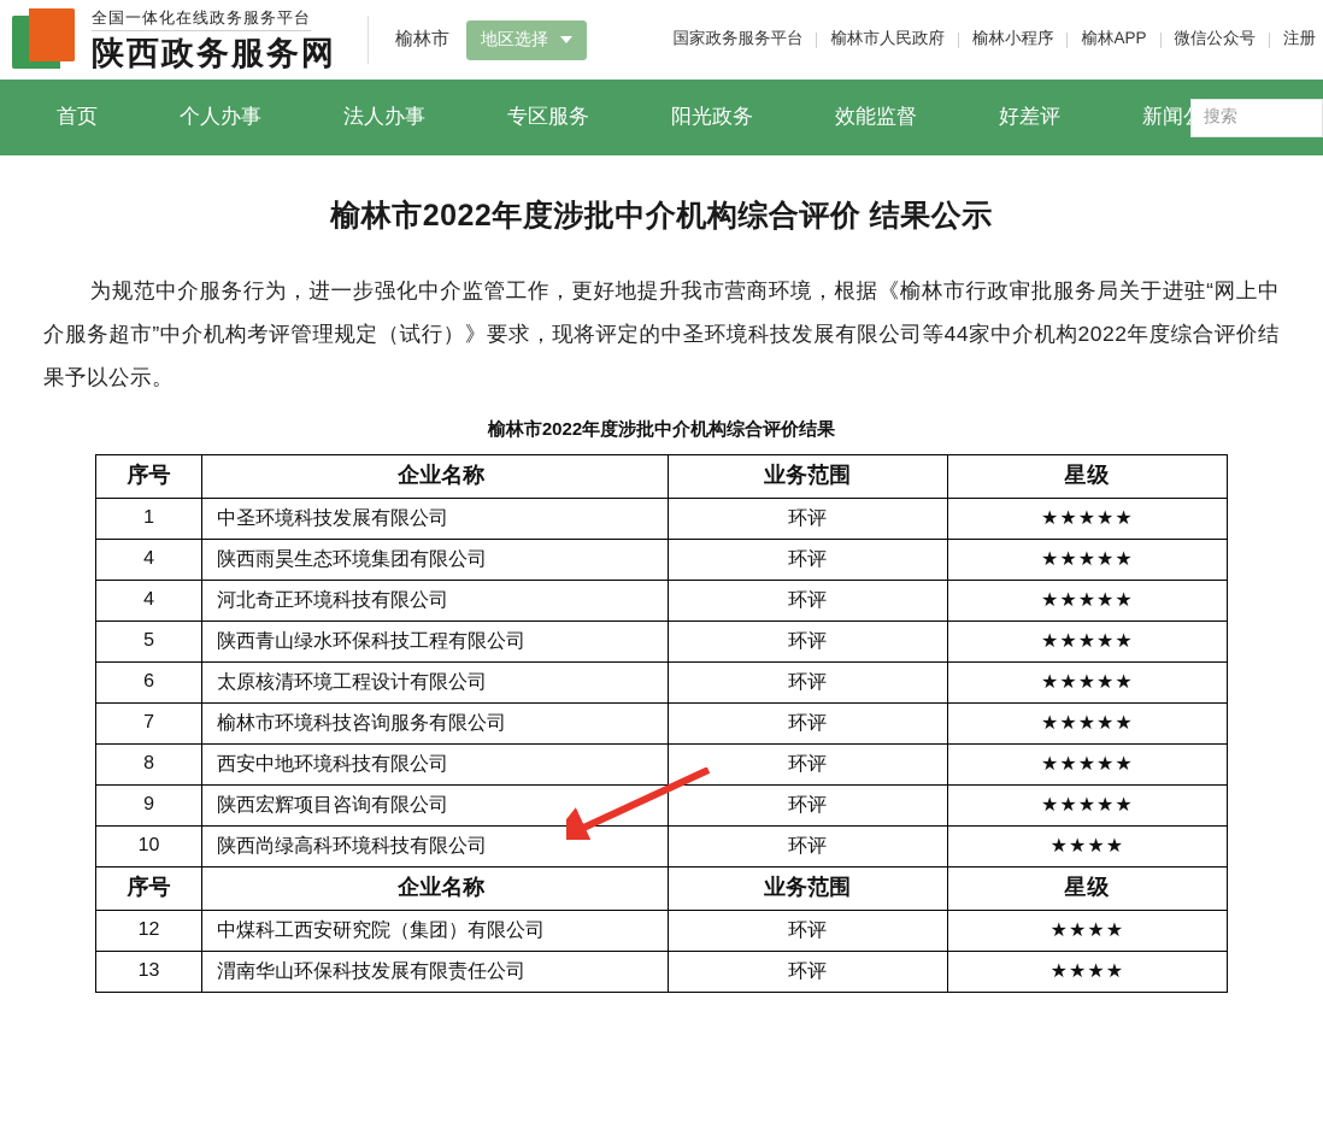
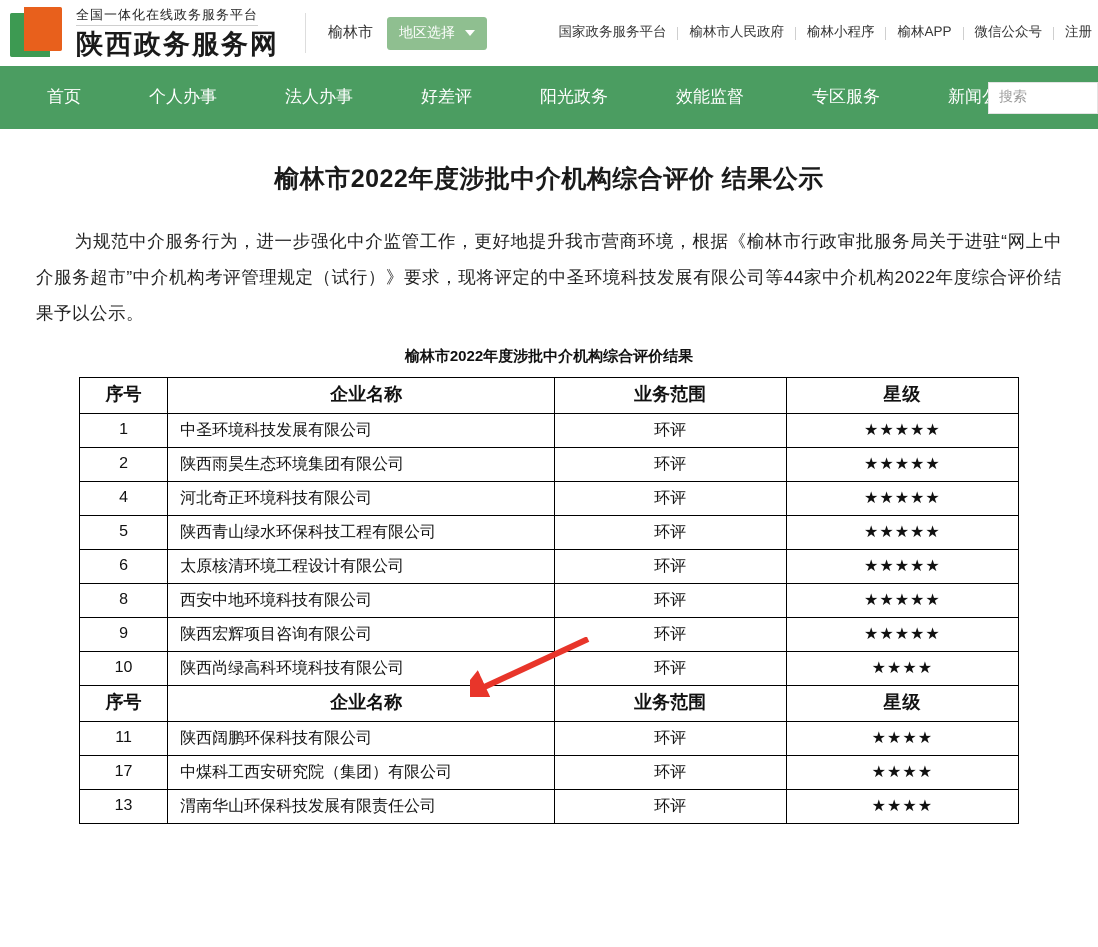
  全国一体化在线政务服务平台
  陕西政务服务网
  榆林市
  地区选择
  国家政务服务平台
  榆林市人民政府
  榆林小程序
  榆林APP
  微信公众号
  注册
  首页
  个人办事
  法人办事
- 专区服务
+ 好差评
  阳光政务
  效能监督
- 好差评
+ 专区服务
  搜索
  榆林市2022年度涉批中介机构综合评价 结果公示
  为规范中介服务行为，进一步强化中介监管工作，更好地提升我市营商环境，根据《榆林市行政审批服务局关于进驻“网上中介服务超市”中介机构考评管理规定（试行）》要求，现将评定的中圣环境科技发展有限公司等44家中介机构2022年度综合评价结果予以公示。
  榆林市2022年度涉批中介机构综合评价结果
  序号	企业名称	业务范围	星级
  1	中圣环境科技发展有限公司	环评	★★★★★
- 4	陕西雨昊生态环境集团有限公司	环评	★★★★★
+ 2	陕西雨昊生态环境集团有限公司	环评	★★★★★
  4	河北奇正环境科技有限公司	环评	★★★★★
  5	陕西青山绿水环保科技工程有限公司	环评	★★★★★
  6	太原核清环境工程设计有限公司	环评	★★★★★
- 7	榆林市环境科技咨询服务有限公司	环评	★★★★★
  8	西安中地环境科技有限公司	环评	★★★★★
  9	陕西宏辉项目咨询有限公司	环评	★★★★★
  10	陕西尚绿高科环境科技有限公司	环评	★★★★
  序号	企业名称	业务范围	星级
+ 11	陕西阔鹏环保科技有限公司	环评	★★★★
- 12	中煤科工西安研究院（集团）有限公司	环评	★★★★
+ 17	中煤科工西安研究院（集团）有限公司	环评	★★★★
  13	渭南华山环保科技发展有限责任公司	环评	★★★★
